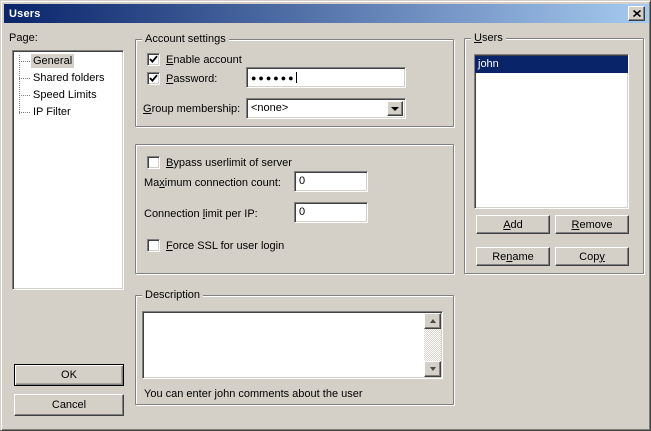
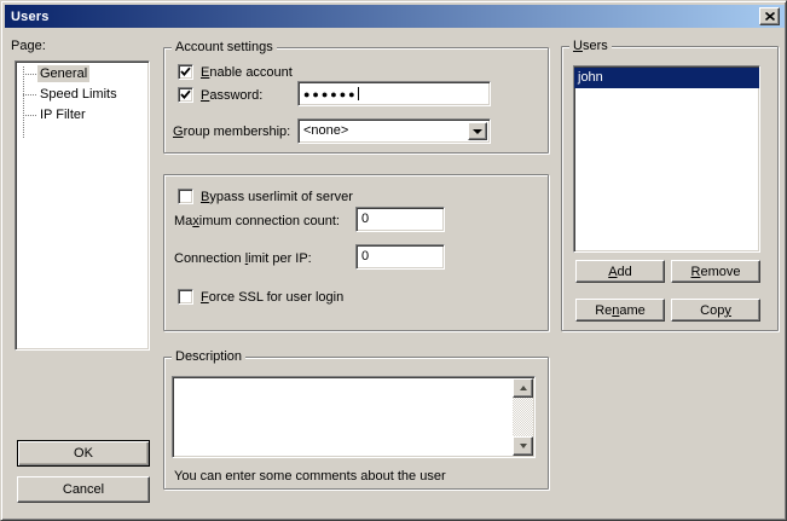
  Users
  Page:
  General
- Shared folders
  Speed Limits
  IP Filter
  Account settings
  Enable account
  Password:
  ●●●●●●
  Group membership:
  <none>
  Bypass userlimit of server
  Maximum connection count:
  0
  Connection limit per IP:
  0
  Force SSL for user login
  Description
- You can enter john comments about the user
+ You can enter some comments about the user
  Users
  john
  A
  dd
  R
  emove
  Re
  n
  ame
  Cop
  y
  OK
  Cancel
